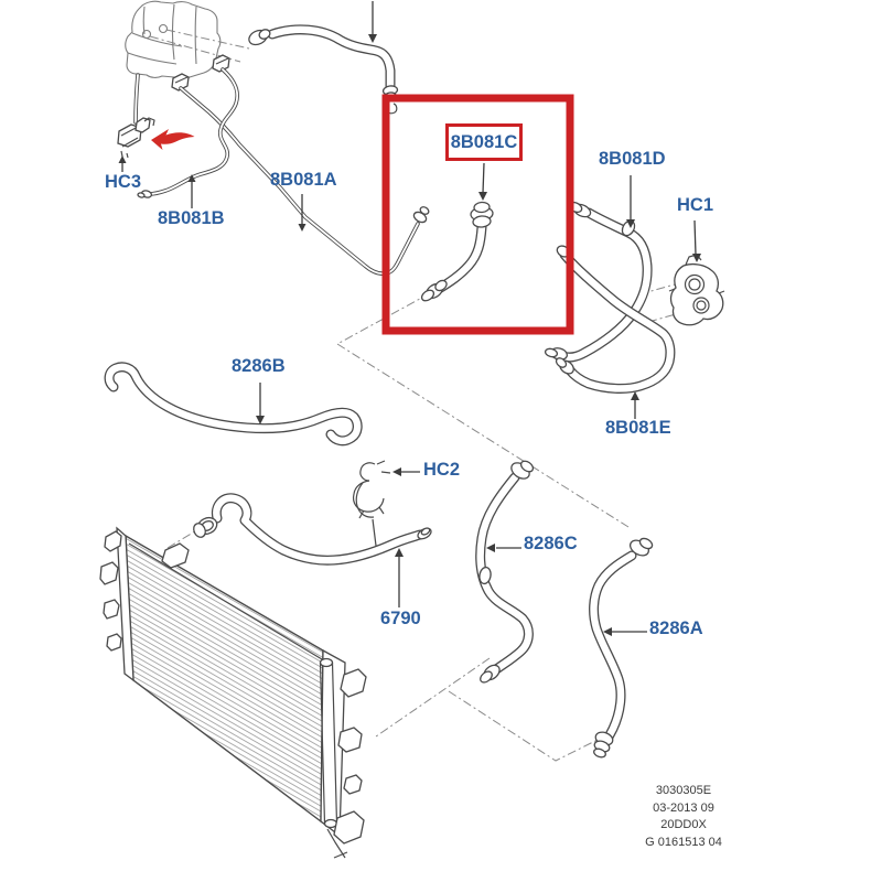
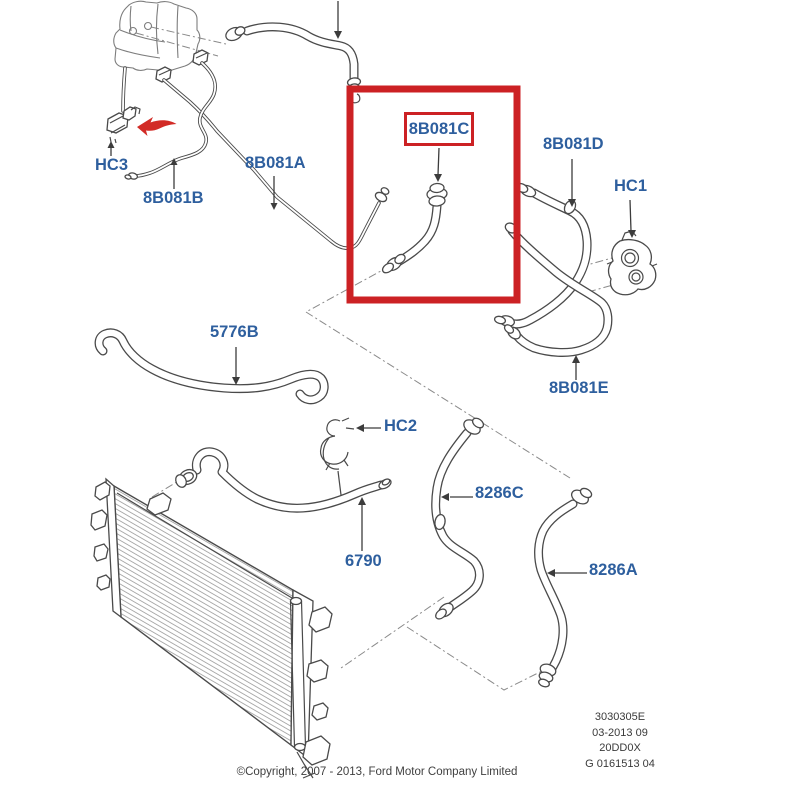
  HC3
  8B081B
  8B081A
  8B081C
  8B081D
  HC1
  8B081E
- 8286B
+ 5776B
  HC2
  8286C
  6790
  8286A
  3030305E
  03-2013 09
  20DD0X
  G 0161513 04
+ ©Copyright, 2007 - 2013, Ford Motor Company Limited
